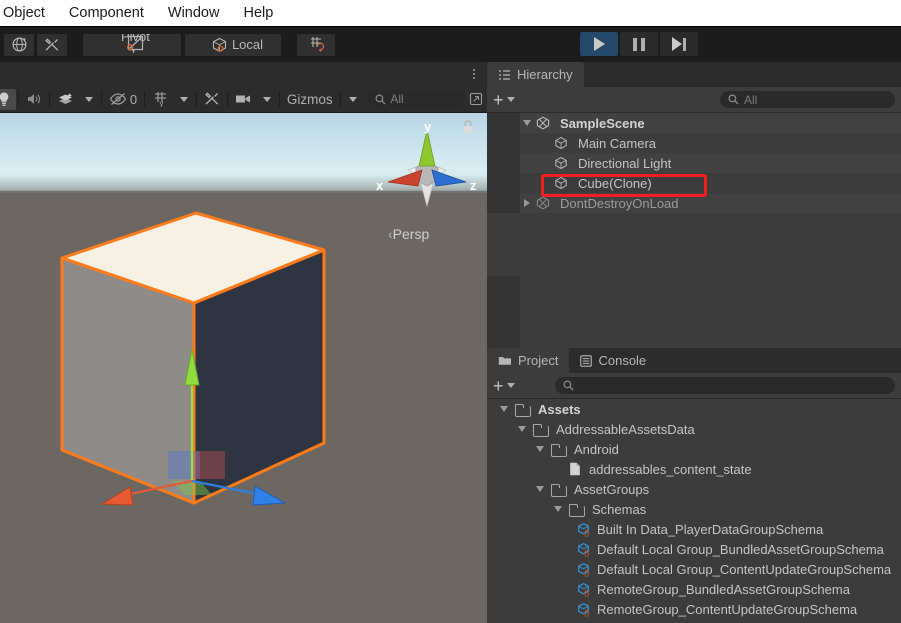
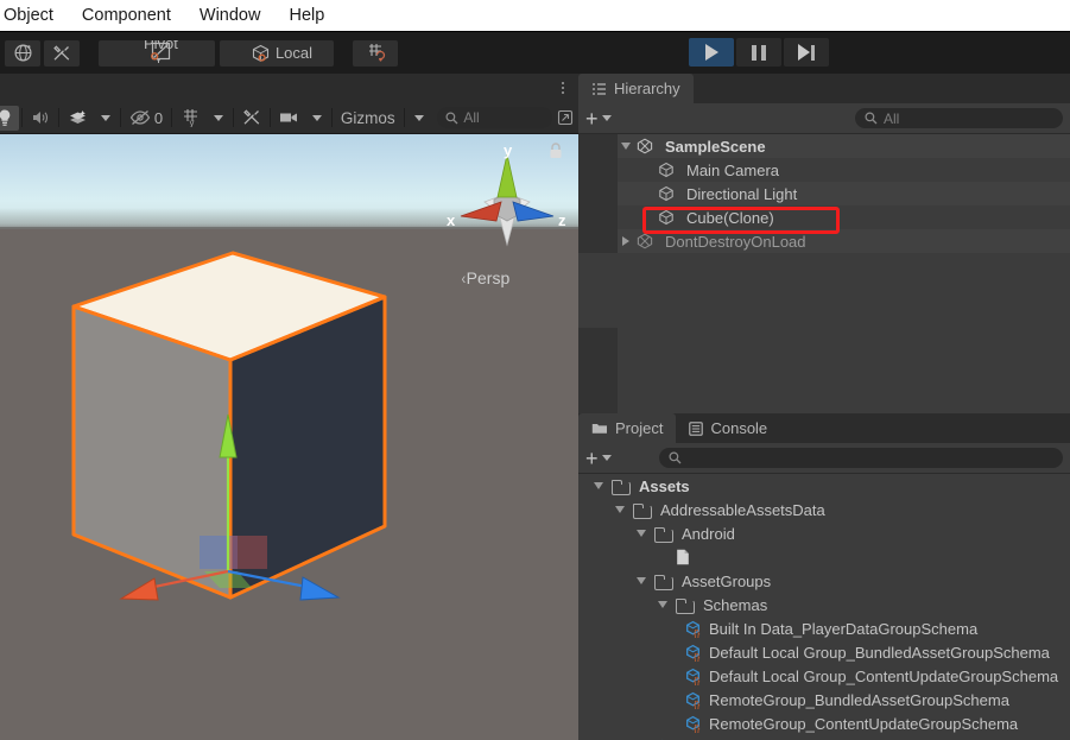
  Object
  Component
  Window
  Help
  Pivot
  Local
  0
  y
  Gizmos
  All
  x
  y
  z
  ‹Persp
  Hierarchy
  +
  All
  SampleScene
  Main Camera
  Directional Light
  Cube(Clone)
  DontDestroyOnLoad
  Project
  Console
  +
  Assets
  AddressableAssetsData
  Android
- addressables_content_state
  AssetGroups
  Schemas
  {}
  Built In Data_PlayerDataGroupSchema
  {}
  Default Local Group_BundledAssetGroupSchema
  {}
  Default Local Group_ContentUpdateGroupSchema
  {}
  RemoteGroup_BundledAssetGroupSchema
  {}
  RemoteGroup_ContentUpdateGroupSchema
